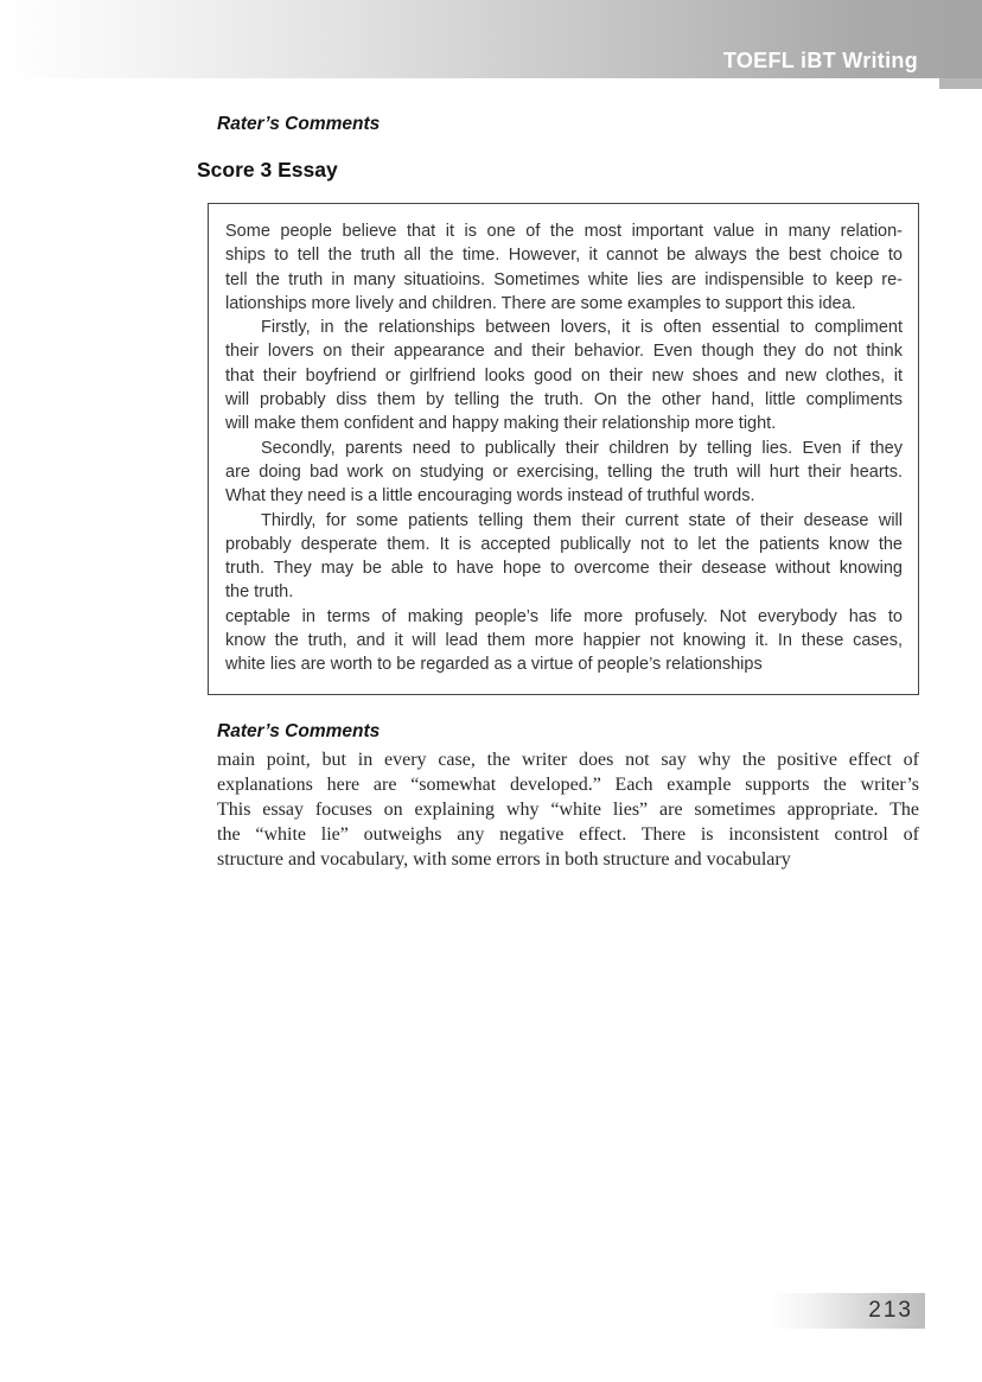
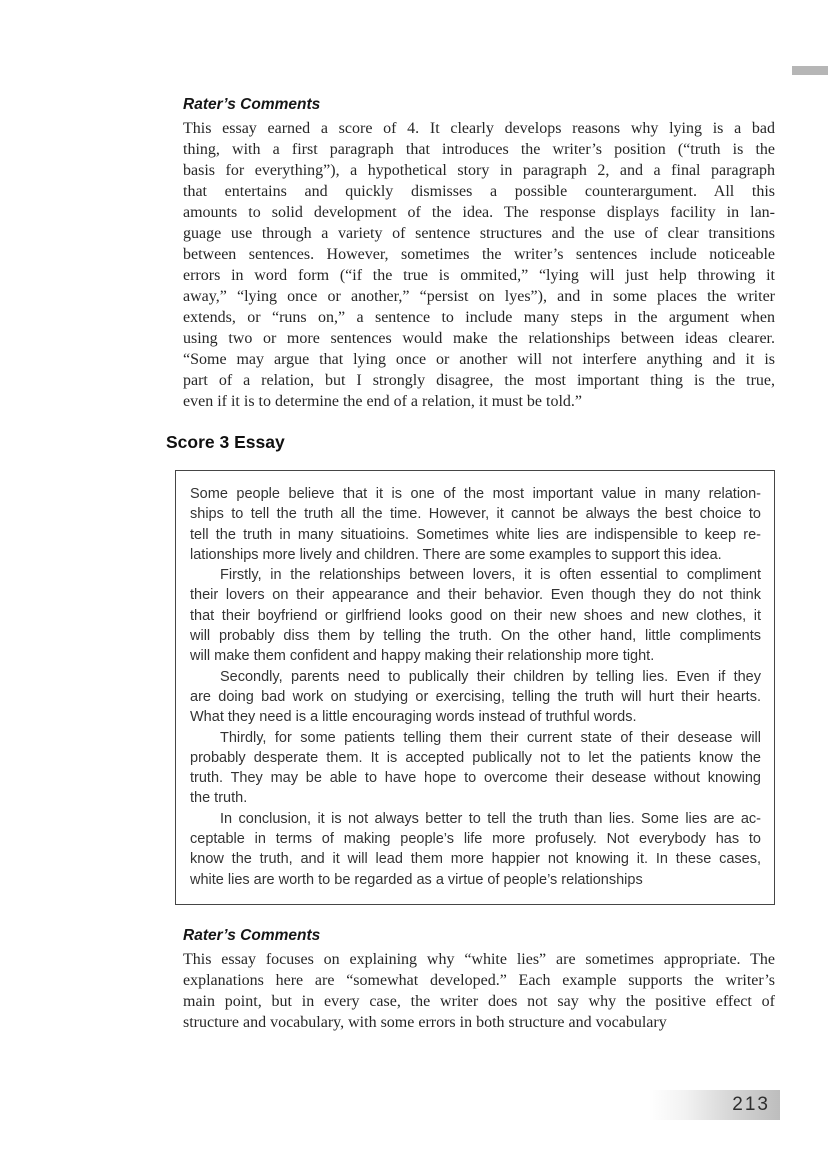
- TOEFL iBT Writing
  Rater’s Comments
+ This essay earned a score of 4. It clearly develops reasons why lying is a bad
+ thing, with a first paragraph that introduces the writer’s position (“truth is the
+ basis for everything”), a hypothetical story in paragraph 2, and a final paragraph
+ that entertains and quickly dismisses a possible counterargument. All this
+ amounts to solid development of the idea. The response displays facility in lan-
+ guage use through a variety of sentence structures and the use of clear transitions
+ between sentences. However, sometimes the writer’s sentences include noticeable
+ errors in word form (“if the true is ommited,” “lying will just help throwing it
+ away,” “lying once or another,” “persist on lyes”), and in some places the writer
+ extends, or “runs on,” a sentence to include many steps in the argument when
+ using two or more sentences would make the relationships between ideas clearer.
+ “Some may argue that lying once or another will not interfere anything and it is
+ part of a relation, but I strongly disagree, the most important thing is the true,
+ even if it is to determine the end of a relation, it must be told.”
  Score 3 Essay
  Some people believe that it is one of the most important value in many relation-
  ships to tell the truth all the time. However, it cannot be always the best choice to
  tell the truth in many situatioins. Sometimes white lies are indispensible to keep re-
  lationships more lively and children. There are some examples to support this idea.
  Firstly, in the relationships between lovers, it is often essential to compliment
  their lovers on their appearance and their behavior. Even though they do not think
  that their boyfriend or girlfriend looks good on their new shoes and new clothes, it
  will probably diss them by telling the truth. On the other hand, little compliments
  will make them confident and happy making their relationship more tight.
  Secondly, parents need to publically their children by telling lies. Even if they
  are doing bad work on studying or exercising, telling the truth will hurt their hearts.
  What they need is a little encouraging words instead of truthful words.
  Thirdly, for some patients telling them their current state of their desease will
  probably desperate them. It is accepted publically not to let the patients know the
  truth. They may be able to have hope to overcome their desease without knowing
  the truth.
+ In conclusion, it is not always better to tell the truth than lies. Some lies are ac-
  ceptable in terms of making people’s life more profusely. Not everybody has to
  know the truth, and it will lead them more happier not knowing it. In these cases,
  white lies are worth to be regarded as a virtue of people’s relationships
  Rater’s Comments
- main point, but in every case, the writer does not say why the positive effect of
+ This essay focuses on explaining why “white lies” are sometimes appropriate. The
  explanations here are “somewhat developed.” Each example supports the writer’s
- This essay focuses on explaining why “white lies” are sometimes appropriate. The
+ main point, but in every case, the writer does not say why the positive effect of
- the “white lie” outweighs any negative effect. There is inconsistent control of
  structure and vocabulary, with some errors in both structure and vocabulary
  213
